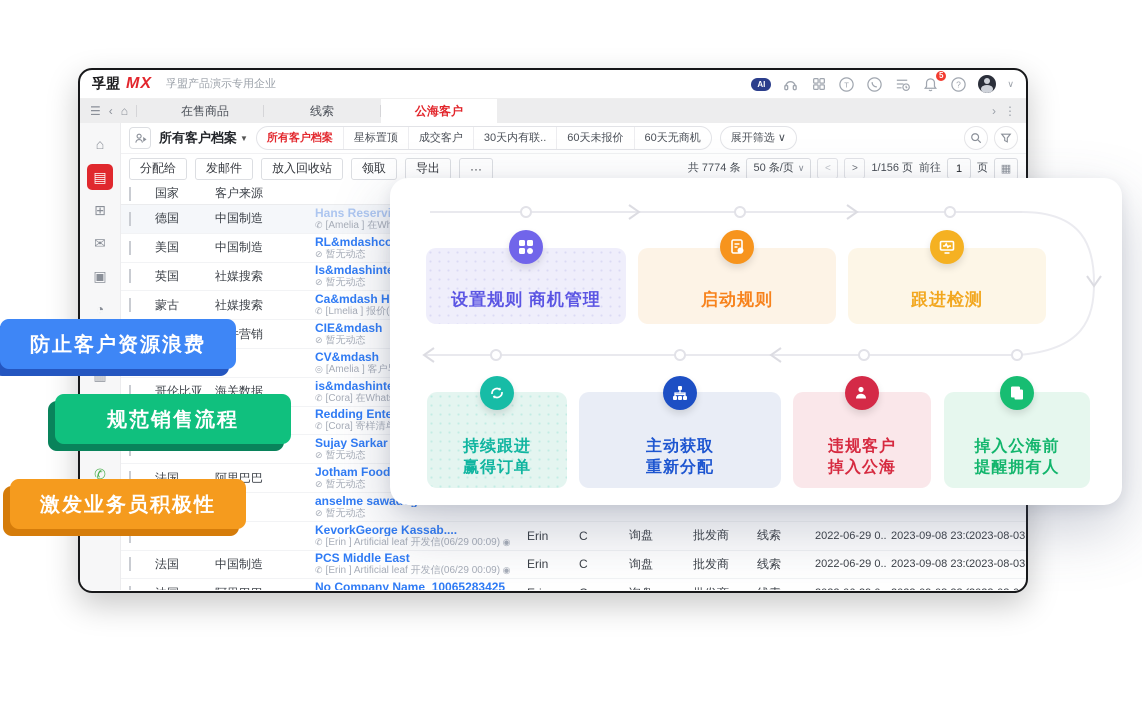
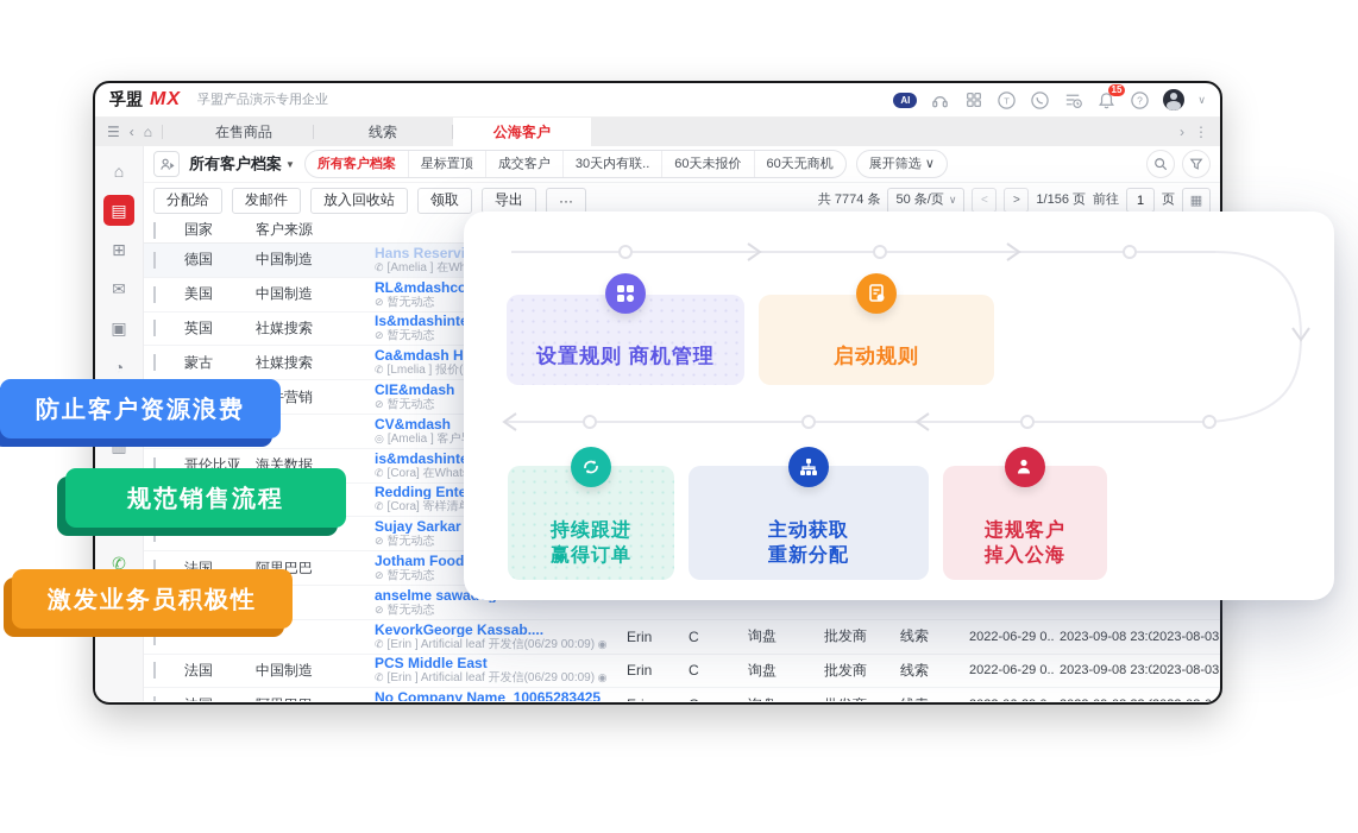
  孚盟
  MX
  孚盟产品演示专用企业
  AI
  T
- 5
+ 15
  ?
  ∨
  ☰
  ‹
  ⌂
  在售商品
  线索
  公海客户
  ›
  ⋮
  ⌂
  ▤
  ⊞
  ✉
  ▣
  ◔
  ▥
  ✆
  所有客户档案
  ▼
  所有客户档案
  星标置顶
  成交客户
  30天内有联..
  60天未报价
  60天无商机
  展开筛选 ∨
  分配给
  发邮件
  放入回收站
  领取
  导出
  ···
  共 7774 条
  50 条/页
  ∨
  <
  >
  1/156 页
  前往
  1
  页
  ▦
  国家
  客户来源
  德国
  中国制造
  Hans Reserv
  美国
  中国制造
  ⊘ 暂无动态
  英国
  社媒搜索
  Is&mdashint
  ⊘ 暂无动态
  蒙古
  社媒搜索
  ✆ [Lmelia ] 报价(
  CIE&mdash
  ⊘ 暂无动态
  CV&mdash
  哥伦比亚
  海关数据
  is&mdashint
  Sujay Sarkar
  ⊘ 暂无动态
  法国
  阿里巴巴
  ⊘ 暂无动态
  anselme sawa
  ⊘ 暂无动态
  KevorkGeorge Kassab....
  ✆ [Erin ] Artificial leaf 开发信(06/29 00:09) ◉
  Erin
  C
  询盘
  批发商
  线索
  2022-06-29 0..
  2023-09-08 23:0
  法国
  中国制造
  PCS Middle East
  ✆ [Erin ] Artificial leaf 开发信(06/29 00:09) ◉
  Erin
  C
  询盘
  批发商
  线索
  2022-06-29 0..
  2023-09-08 23:0
  No Company Name_10065283425
  设置规则 商机管理
  启动规则
- 跟进检测
  持续跟进
  赢得订单
  主动获取
  重新分配
  违规客户
  掉入公海
- 掉入公海前
- 提醒拥有人
  防止客户资源浪费
  规范销售流程
  激发业务员积极性
